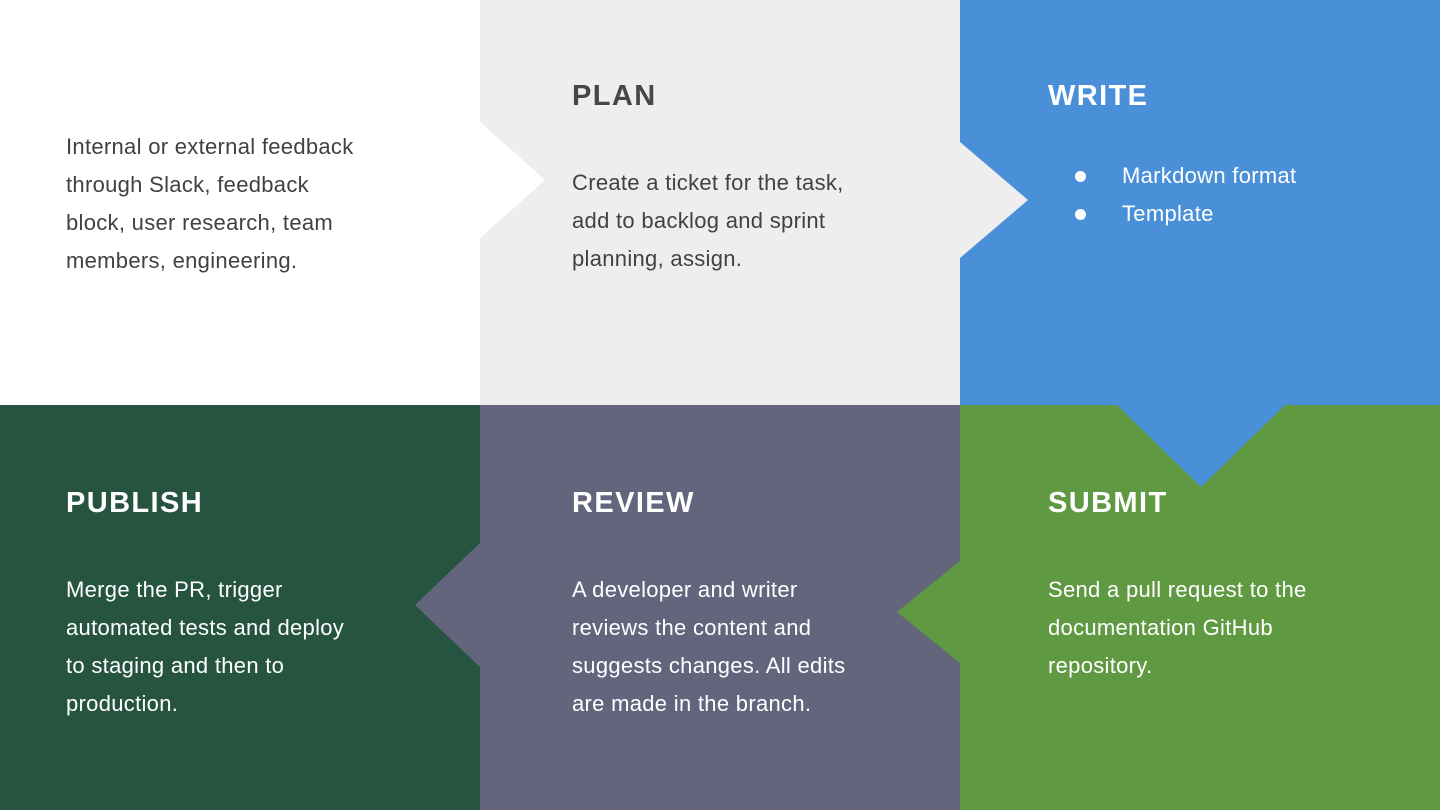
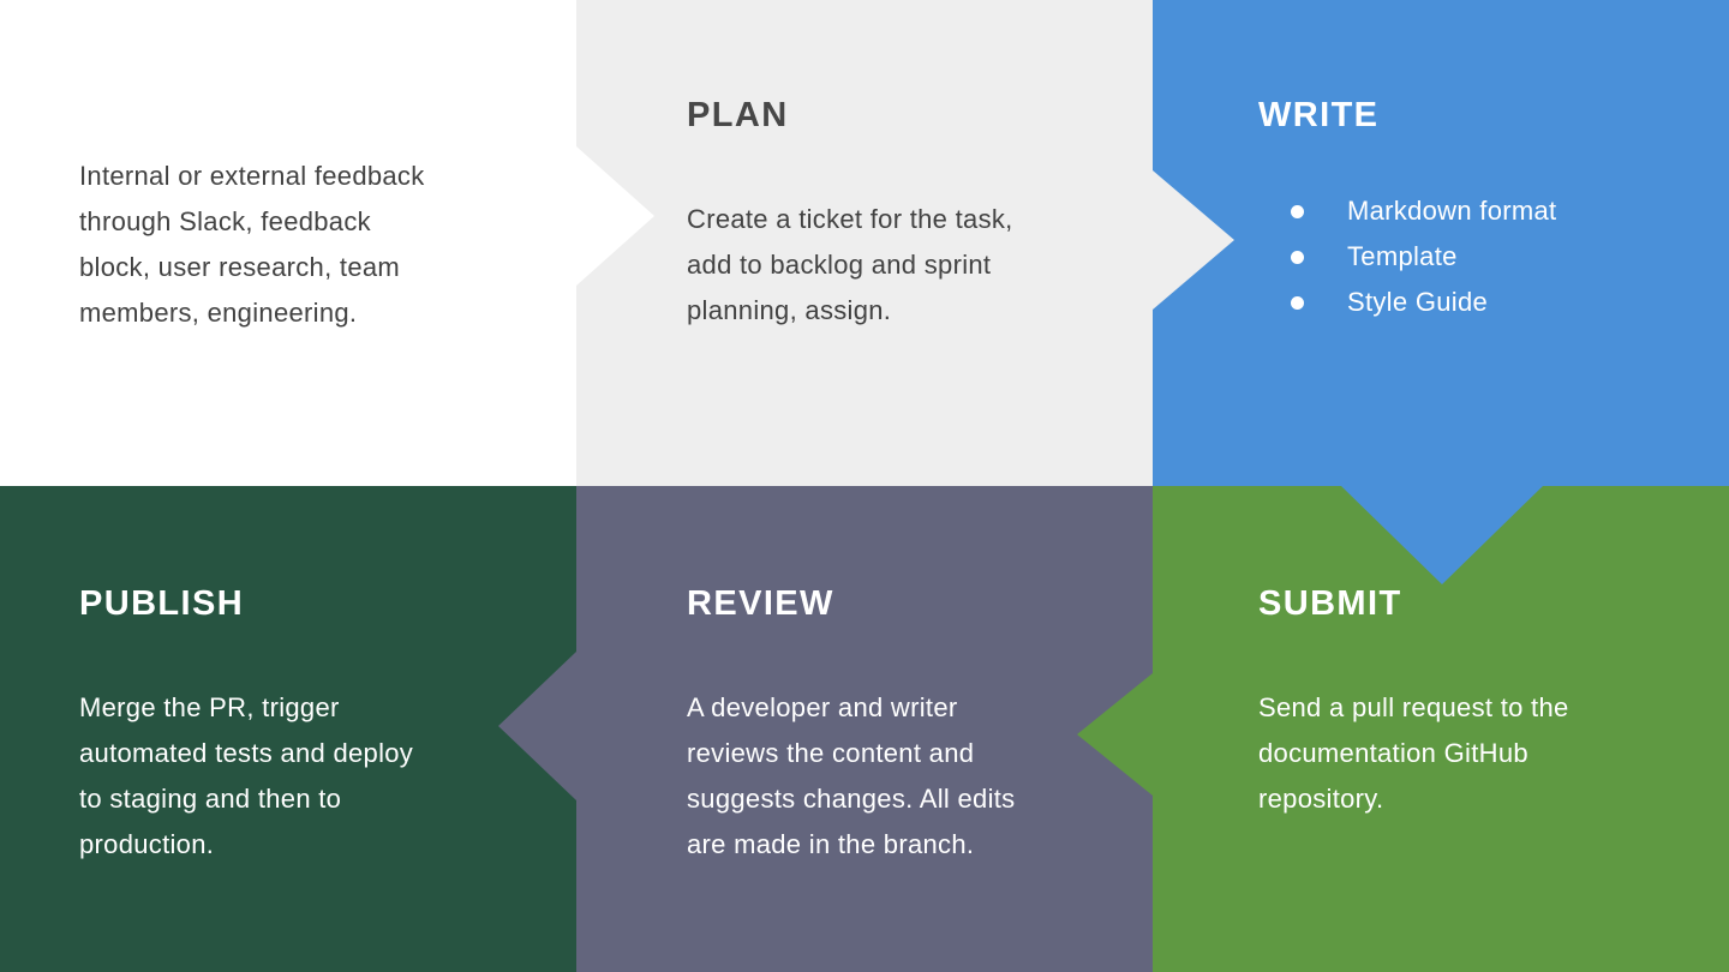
  Internal or external feedback
  through Slack, feedback
  block, user research, team
  members, engineering.
  PLAN
  Create a ticket for the task,
  add to backlog and sprint
  planning, assign.
  WRITE
  Markdown format
  Template
+ Style Guide
  PUBLISH
  Merge the PR, trigger
  automated tests and deploy
  to staging and then to
  production.
  REVIEW
  A developer and writer
  reviews the content and
  suggests changes. All edits
  are made in the branch.
  SUBMIT
  Send a pull request to the
  documentation GitHub
  repository.
